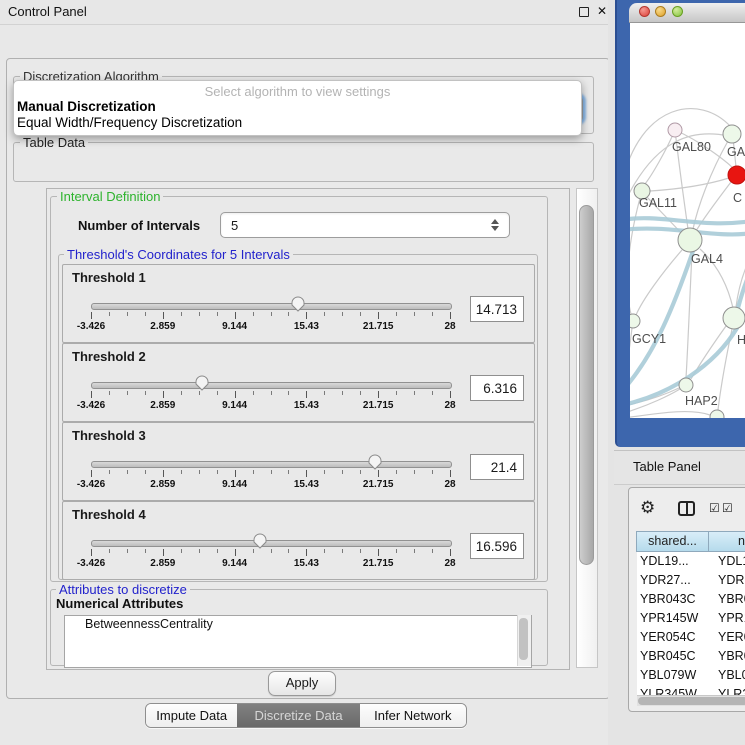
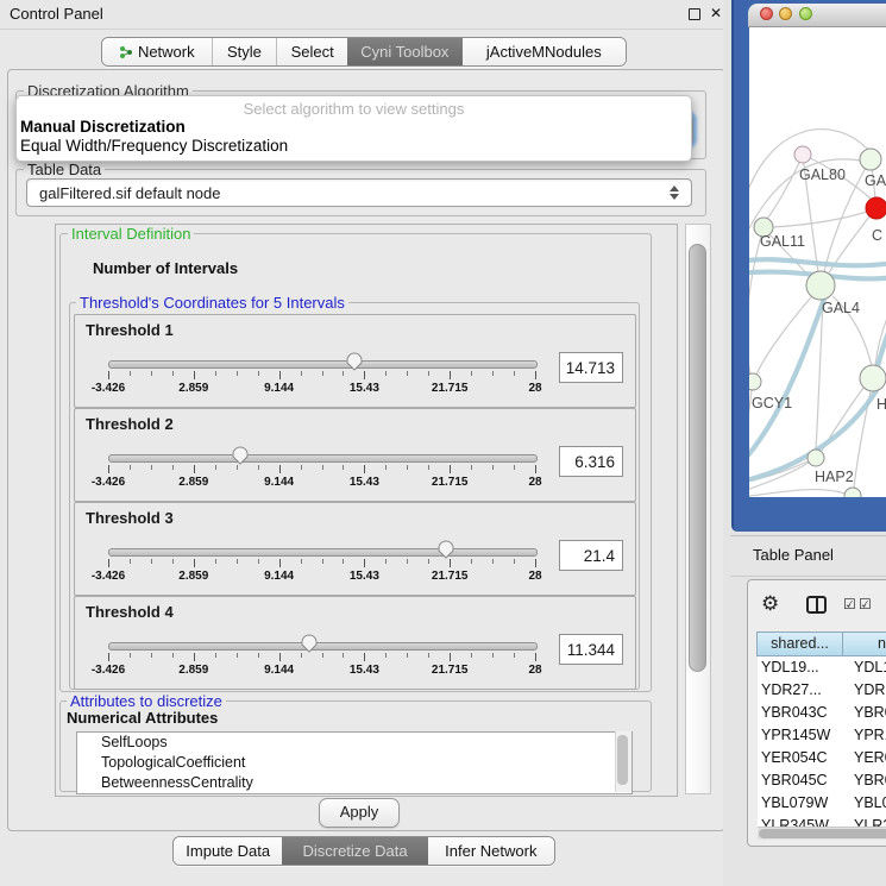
  Control Panel
  ✕
+ Network
+ Style
+ Select
+ Cyni Toolbox
+ jActiveMNodules
  Discretization Algorithm
  Select algorithm to view settings
  Manual Discretization
  Equal Width/Frequency Discretization
  Table Data
+ galFiltered.sif default node
  Interval Definition
  Number of Intervals
- 5
  Threshold's Coordinates for 5 Intervals
  Threshold 1
  14.713
  -3.426
  2.859
  9.144
  15.43
  21.715
  28
  Threshold 2
  6.316
  -3.426
  2.859
  9.144
  15.43
  21.715
  28
  Threshold 3
  21.4
  -3.426
  2.859
  9.144
  15.43
  21.715
  28
  Threshold 4
- 16.596
+ 11.344
  -3.426
  2.859
  9.144
  15.43
  21.715
  28
  Attributes to discretize
  Numerical Attributes
+ SelfLoops
+ TopologicalCoefficient
  BetweennessCentrality
  Apply
  Impute Data
  Discretize Data
  Infer Network
  GAL80
  GA
  C
  GAL11
  GAL4
  GCY1
  H
  HAP2
  Table Panel
  ⚙
  ☑
  ☑
  shared...
  n
  YDL19...
  YDL
  YDR27...
  YDR
  YBR043C
  YBR
  YPR145W
  YPR
  YER054C
  YER
  YBR045C
  YBR
  YBL079W
  YBL
  YLR345W
  YLR
